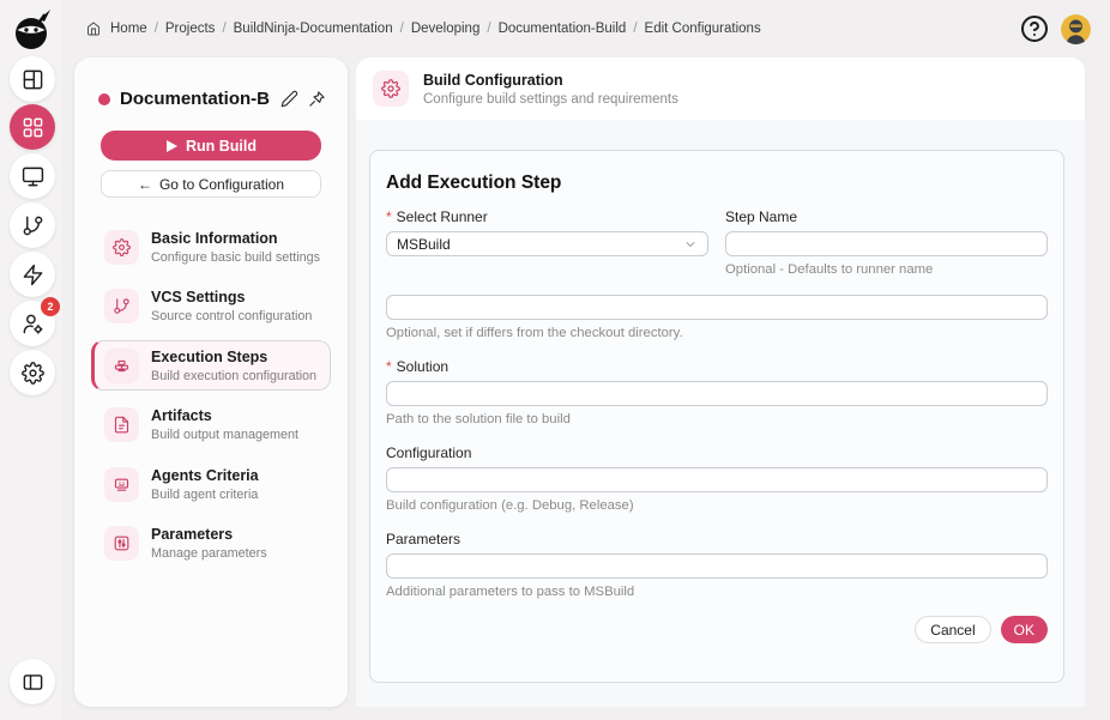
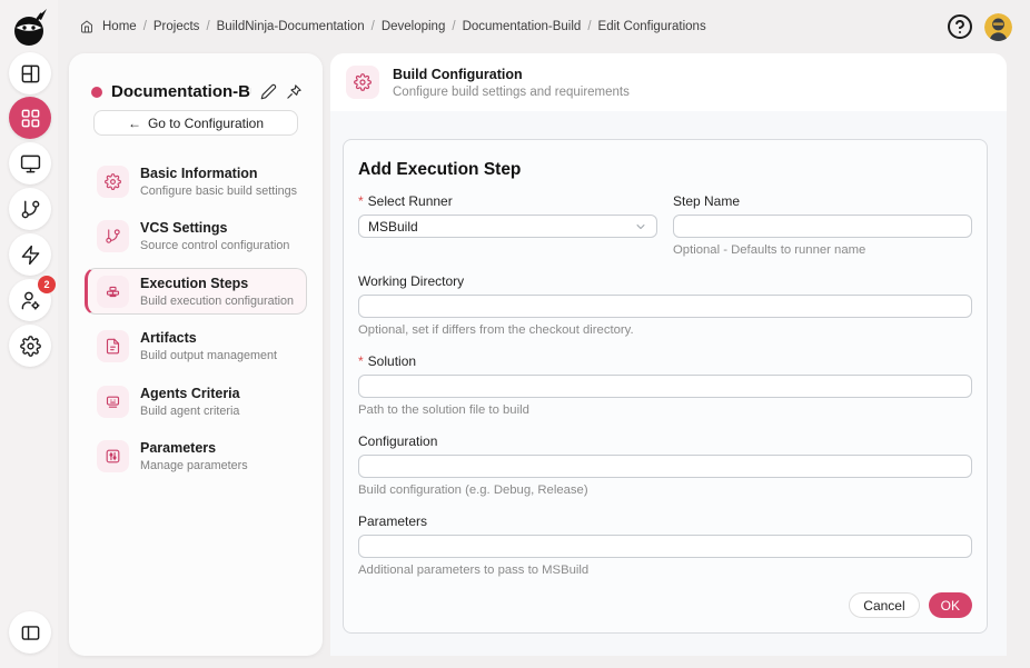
  2
  Home
  /
  Projects
  /
  BuildNinja-Documentation
  /
  Developing
  /
  Documentation-Build
  /
  Edit Configurations
  Documentation-B
- Run Build
  ←
  Go to Configuration
  Basic Information
  Configure basic build settings
  VCS Settings
  Source control configuration
  Execution Steps
  Build execution configuration
  Artifacts
  Build output management
  Agents Criteria
  Build agent criteria
  Parameters
  Manage parameters
  Build Configuration
  Configure build settings and requirements
  Add Execution Step
  *
  Select Runner
  MSBuild
  Step Name
  Optional - Defaults to runner name
+ Working Directory
  Optional, set if differs from the checkout directory.
  *
  Solution
  Path to the solution file to build
  Configuration
  Build configuration (e.g. Debug, Release)
  Parameters
  Additional parameters to pass to MSBuild
  Cancel
  OK
